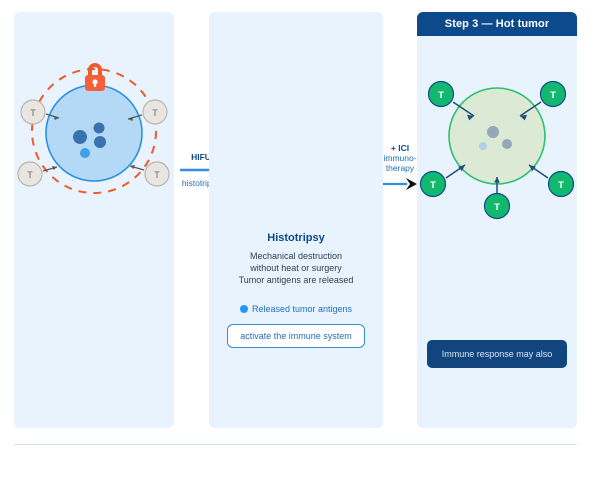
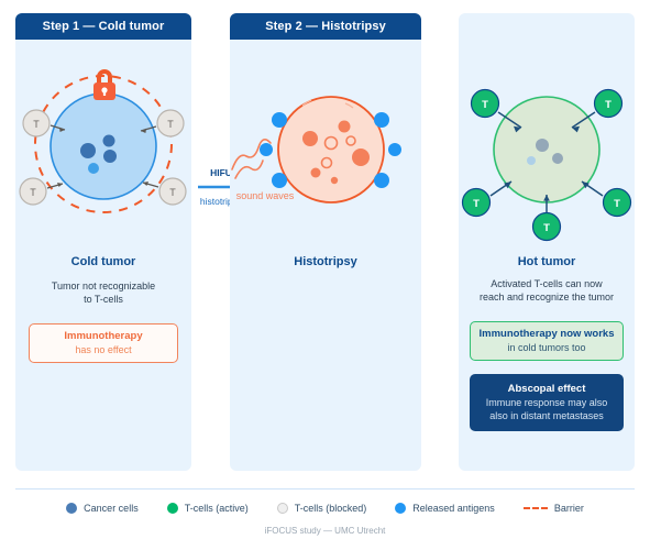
+ Step 1 — Cold tumor
  T
  T
  T
  T
+ Cold tumor
+ Tumor not recognizable
+ to T-cells
+ Immunotherapy
+ has no effect
  HIFU
  histotri
+ Step 2 — Histotripsy
+ sound waves
  Histotripsy
- Mechanical destruction
- without heat or surgery
- Tumor antigens are released
- Released tumor antigens
- activate the immune system
- + ICI
- immuno-
- therapy
- Step 3 — Hot tumor
  T
  T
  T
  T
  T
+ Hot tumor
+ Activated T-cells can now
+ reach and recognize the tumor
+ Immunotherapy now works
+ in cold tumors too
+ Abscopal effect
  Immune response may also
+ also in distant metastases
+ Cancer cells
+ T-cells (active)
+ T-cells (blocked)
+ Released antigens
+ Barrier
+ iFOCUS study — UMC Utrecht
